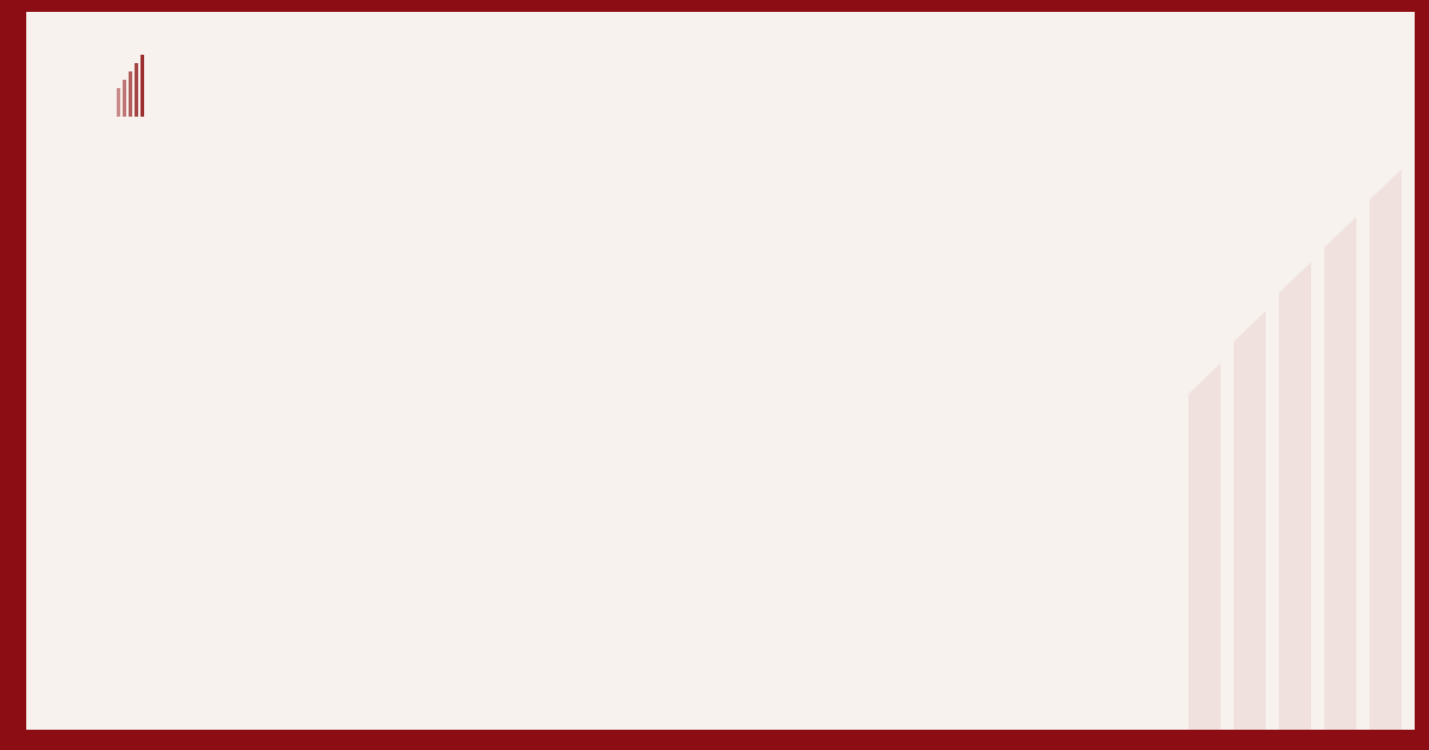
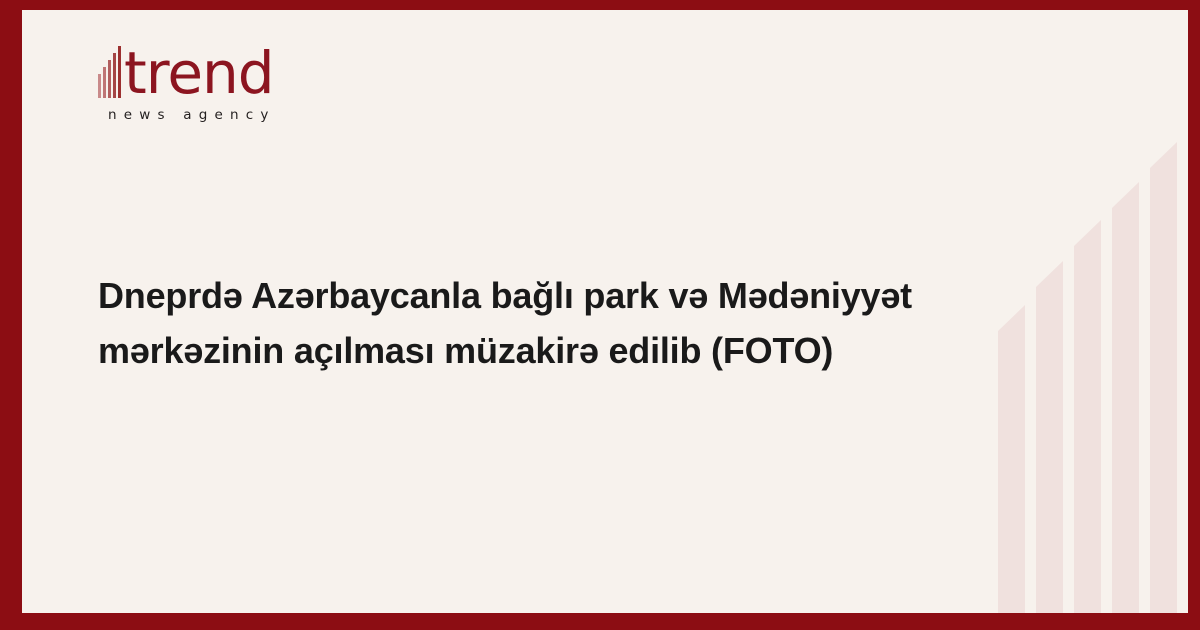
+ trend
+ news agency
+ Dneprdə Azərbaycanla bağlı park və Mədəniyyət mərkəzinin açılması müzakirə edilib (FOTO)
